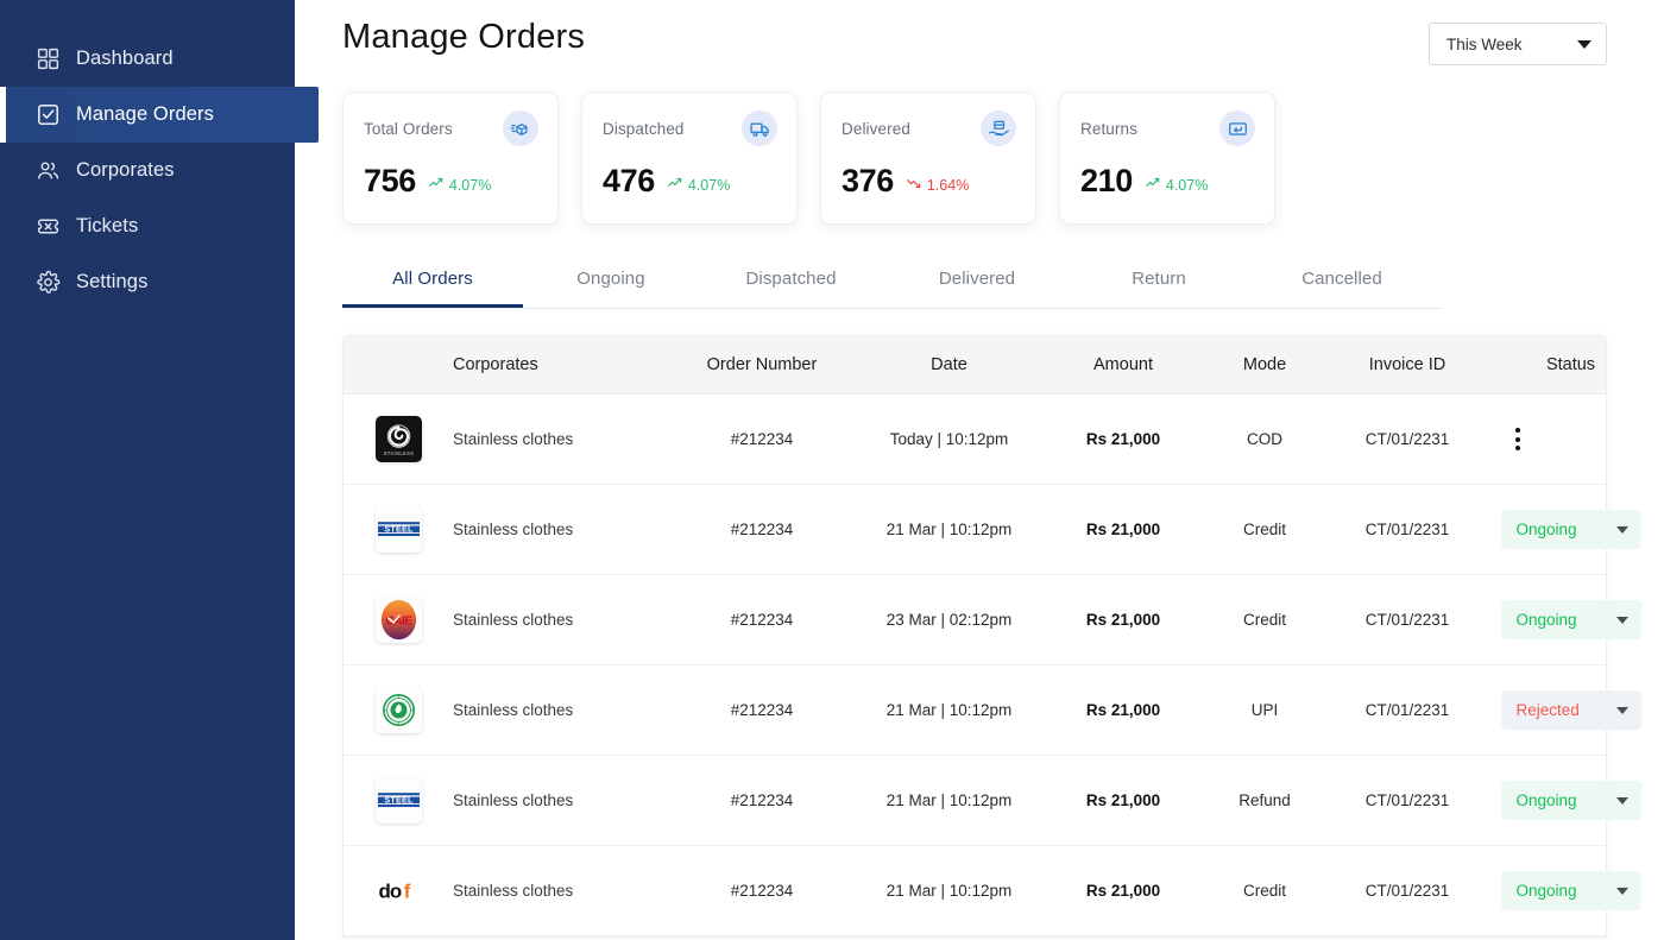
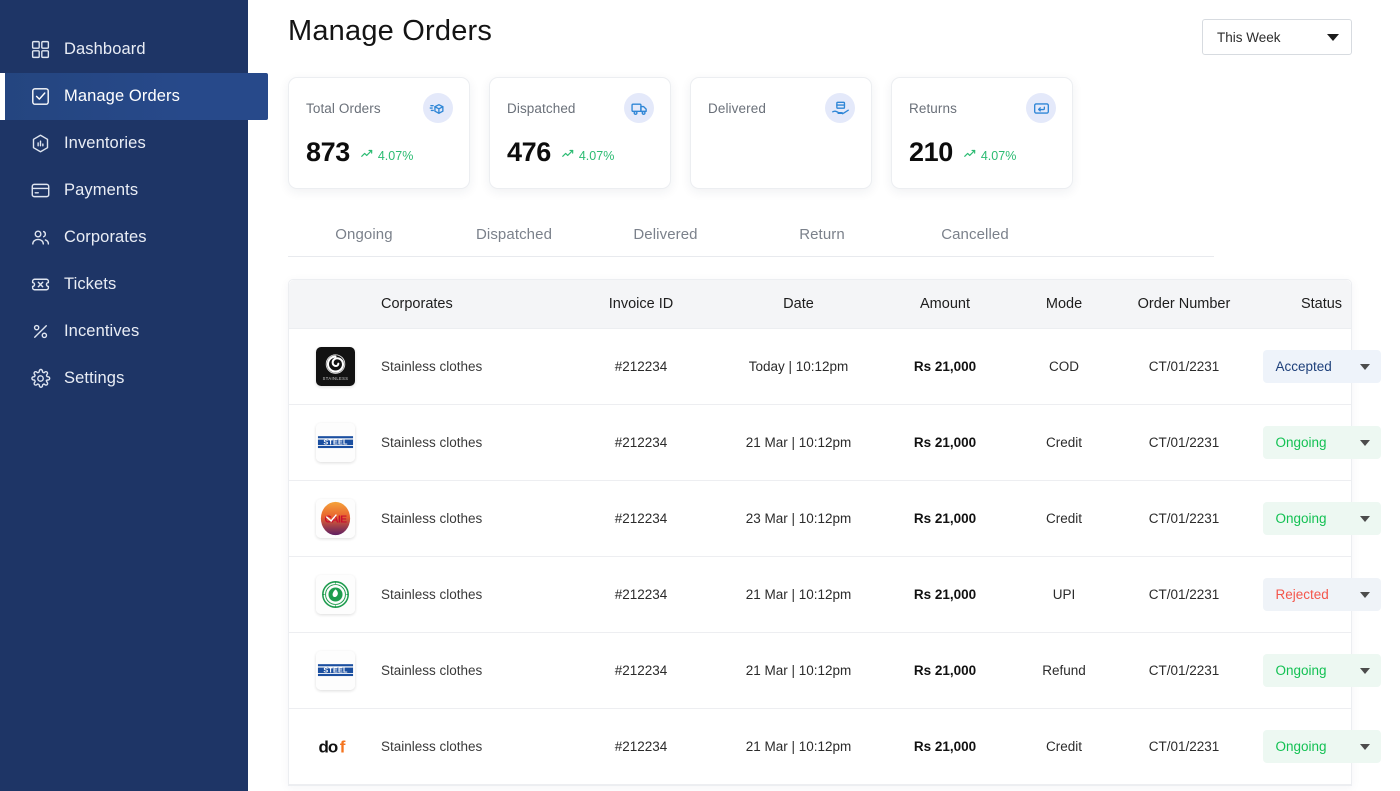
  Dashboard
  Manage Orders
+ Inventories
+ Payments
  Corporates
  Tickets
+ Incentives
  Settings
  Manage Orders
  This Week
  Total Orders
- 756
+ 873
  4.07%
  Dispatched
  476
  4.07%
  Delivered
- 376
- 1.64%
  Returns
  210
  4.07%
- All Orders
  Ongoing
  Dispatched
  Delivered
  Return
  Cancelled
  Corporates
- Order Number
+ Invoice ID
  Date
  Amount
  Mode
- Invoice ID
+ Order Number
  Status
  Stainless clothes
  #212234
  Today | 10:12pm
  Rs 21,000
  COD
  CT/01/2231
+ Accepted
  STEEL
  Stainless clothes
  #212234
  21 Mar | 10:12pm
  Rs 21,000
  Credit
  CT/01/2231
  Ongoing
  CAIE
  Stainless clothes
  #212234
- 23 Mar | 02:12pm
+ 23 Mar | 10:12pm
  Rs 21,000
  Credit
  CT/01/2231
  Ongoing
  Stainless clothes
  #212234
  21 Mar | 10:12pm
  Rs 21,000
  UPI
  CT/01/2231
  Rejected
  STEEL
  Stainless clothes
  #212234
  21 Mar | 10:12pm
  Rs 21,000
  Refund
  CT/01/2231
  Ongoing
  do
  f
  Stainless clothes
  #212234
  21 Mar | 10:12pm
  Rs 21,000
  Credit
  CT/01/2231
  Ongoing
